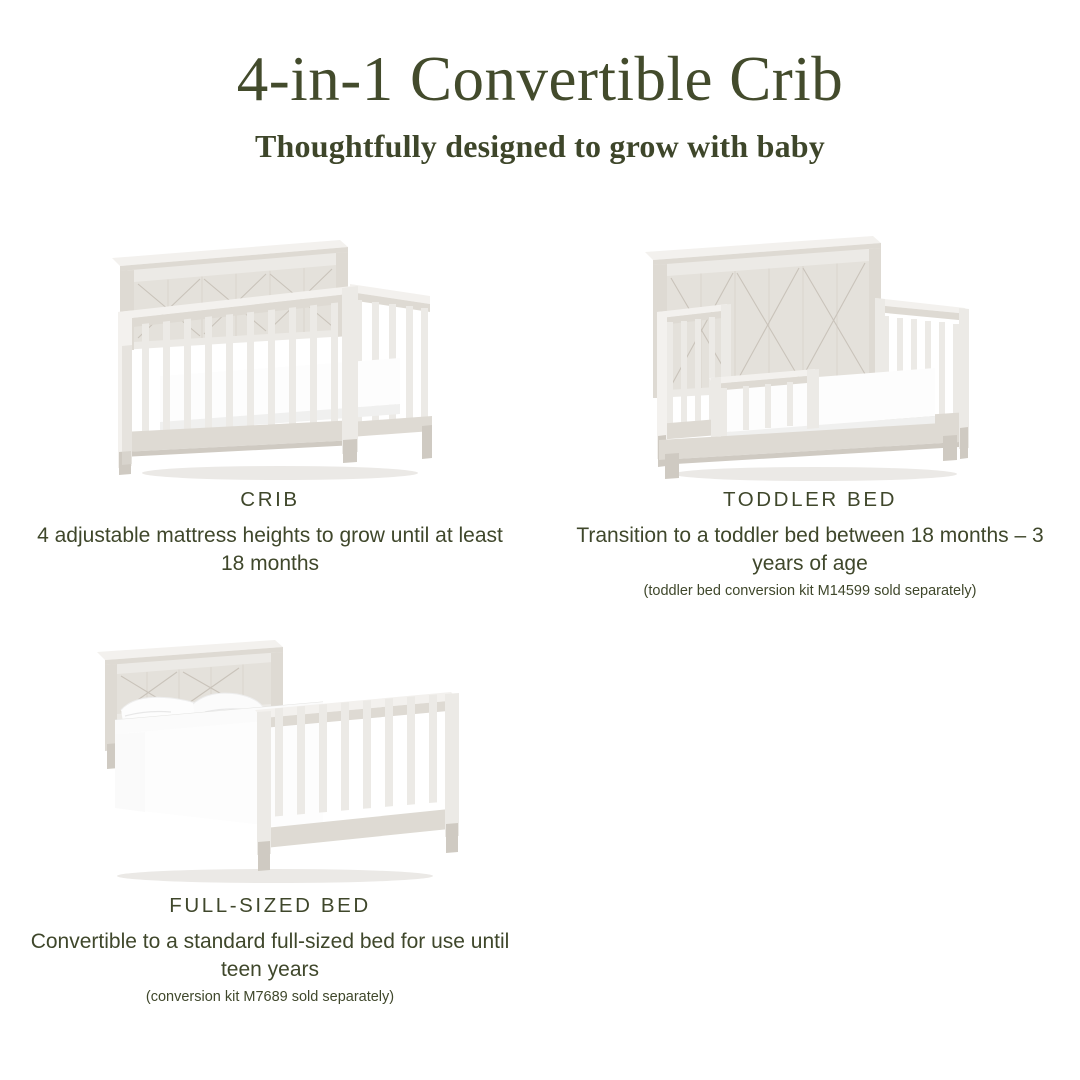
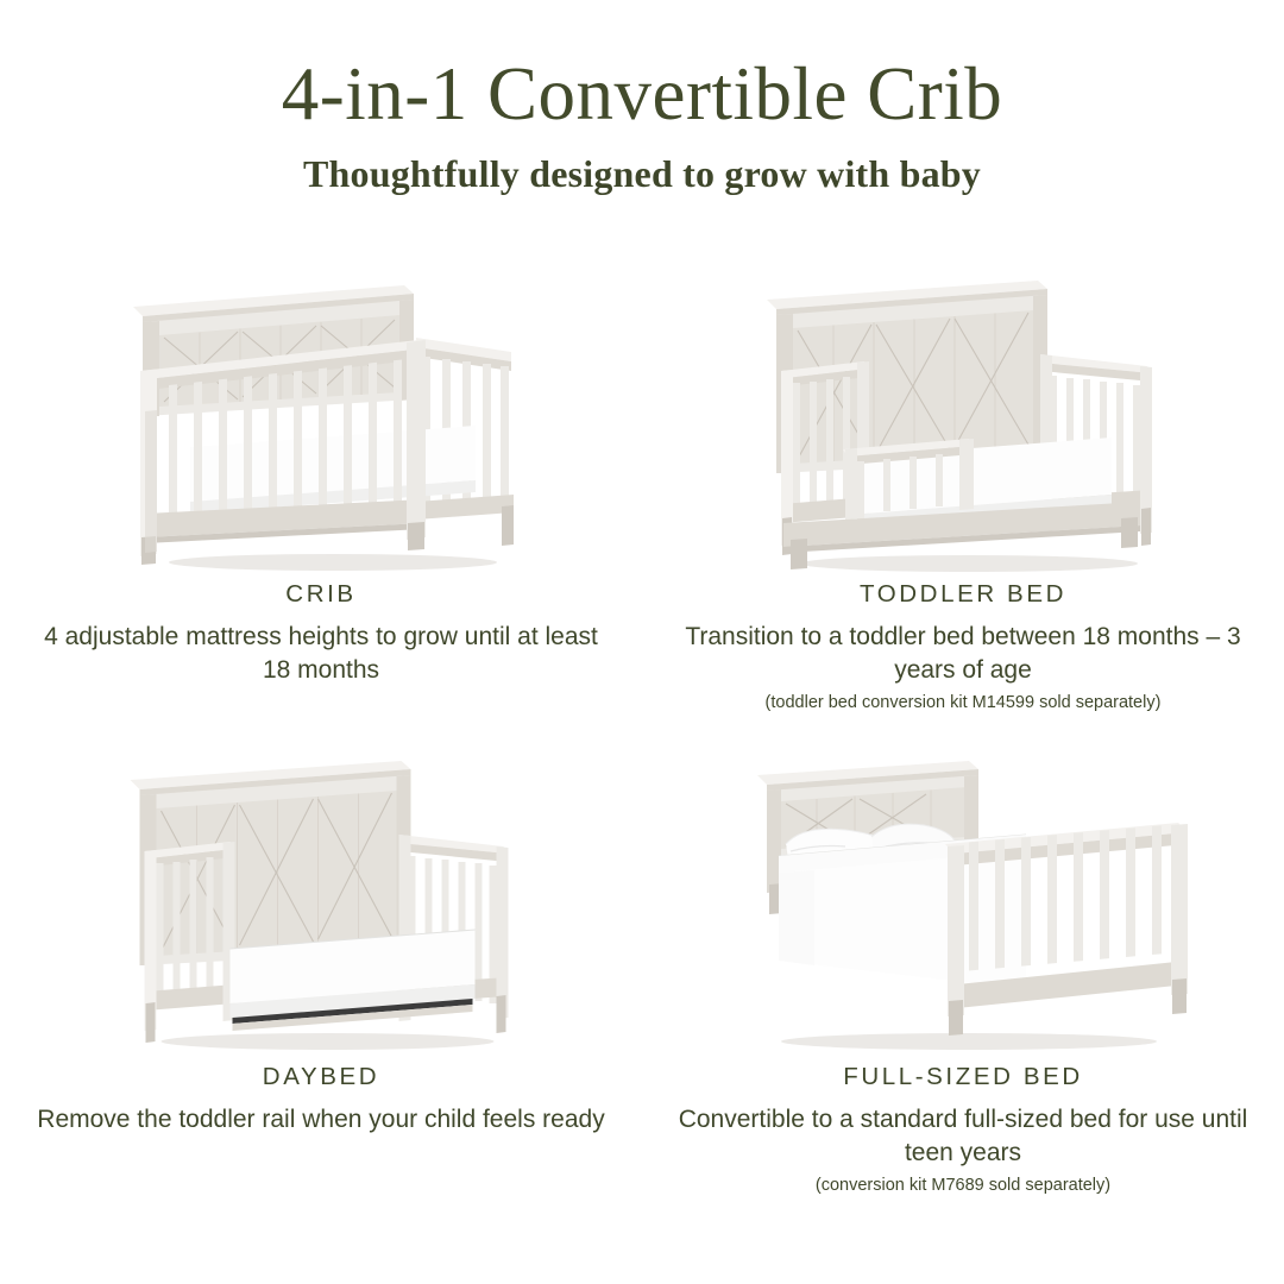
  4-in-1 Convertible Crib
  Thoughtfully designed to grow with baby
  CRIB
  4 adjustable mattress heights to grow until at least 18 months
  TODDLER BED
  Transition to a toddler bed between 18 months – 3 years of age
  (toddler bed conversion kit M14599 sold separately)
+ DAYBED
+ Remove the toddler rail when your child feels ready
  FULL-SIZED BED
  Convertible to a standard full-sized bed for use until teen years
  (conversion kit M7689 sold separately)
